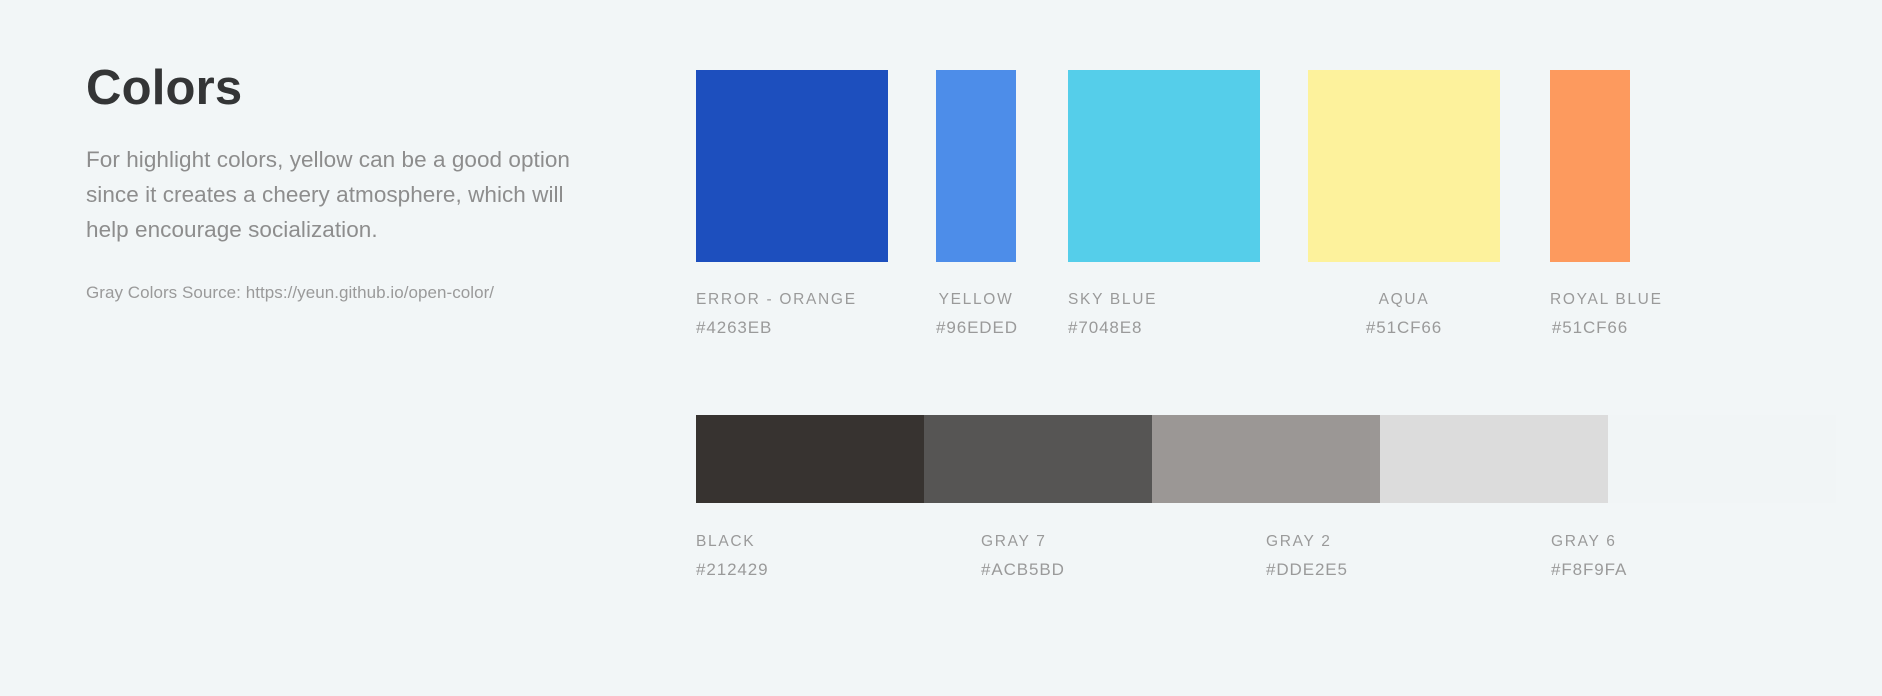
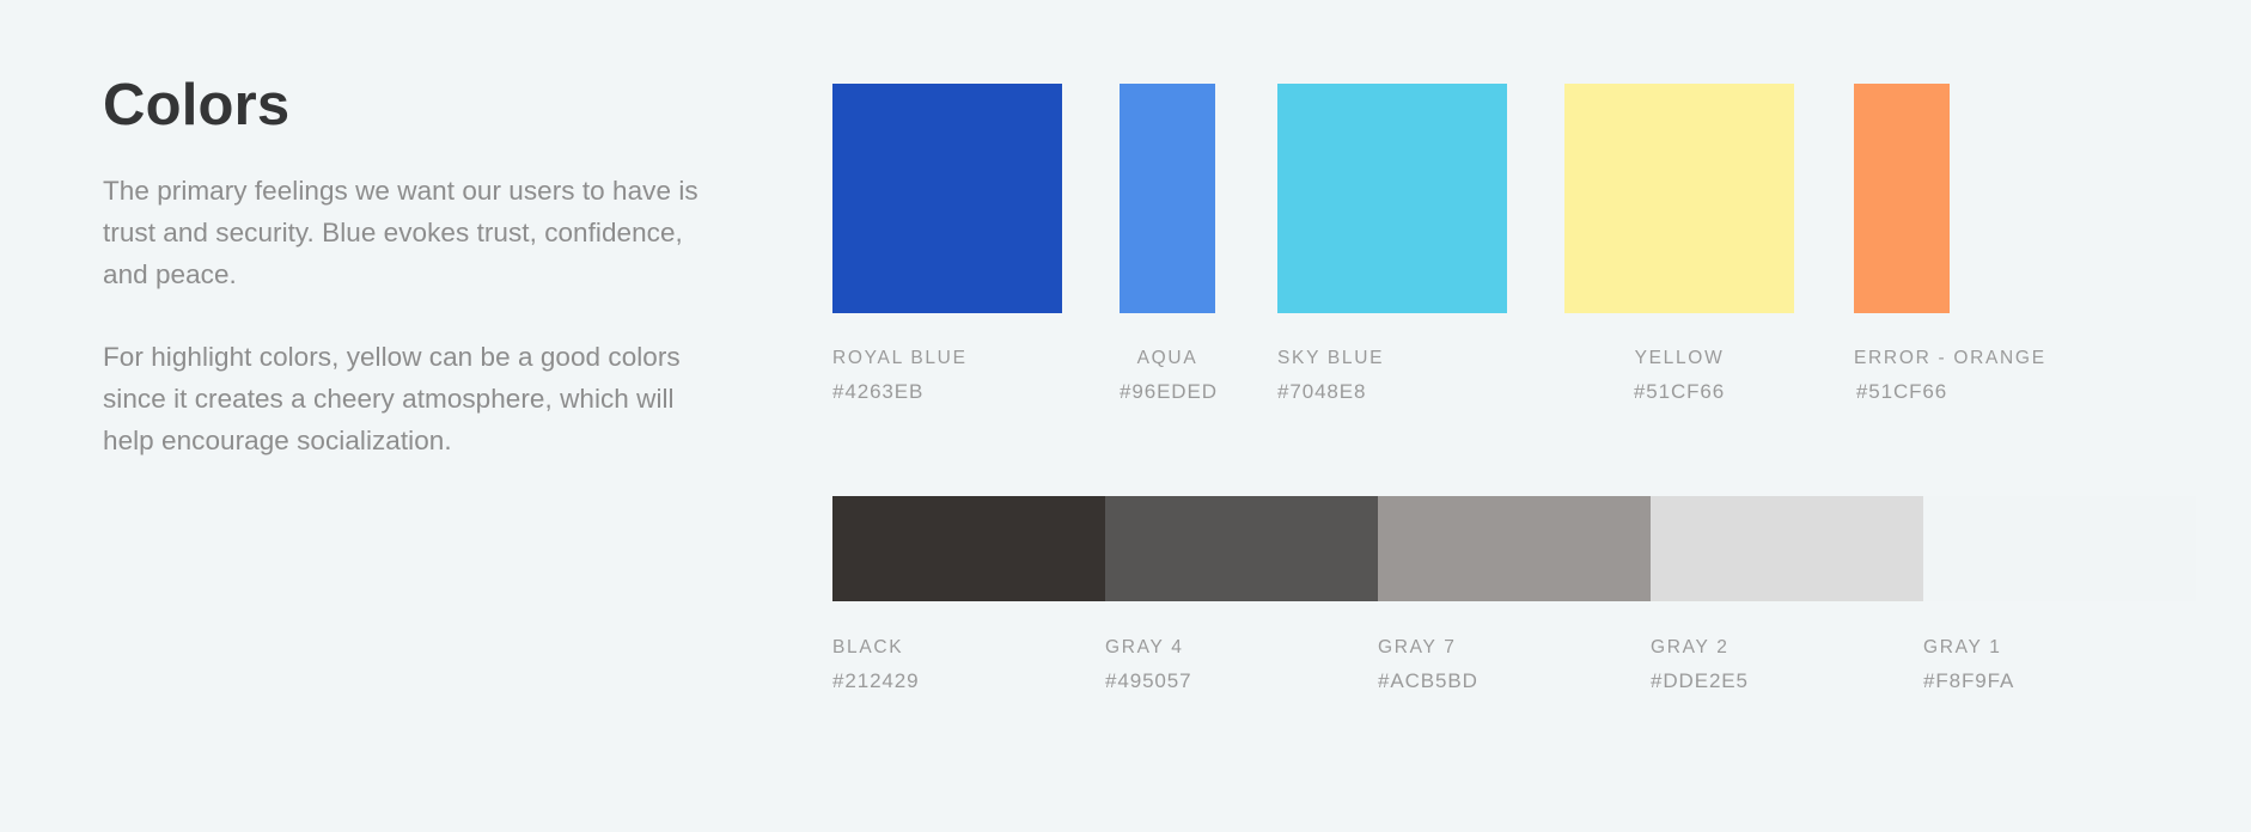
  Colors
+ The primary feelings we want our users to have is trust and security. Blue evokes trust, confidence, and peace.
- For highlight colors, yellow can be a good option since it creates a cheery atmosphere, which will help encourage socialization.
+ For highlight colors, yellow can be a good colors since it creates a cheery atmosphere, which will help encourage socialization.
- Gray Colors Source: https://yeun.github.io/open-color/
- ERROR - ORANGE
+ ROYAL BLUE
  #4263EB
- YELLOW
+ AQUA
  #96EDED
  SKY BLUE
  #7048E8
- AQUA
+ YELLOW
  #51CF66
- ROYAL BLUE
+ ERROR - ORANGE
  #51CF66
  BLACK
  #212429
+ GRAY 4
+ #495057
  GRAY 7
  #ACB5BD
  GRAY 2
  #DDE2E5
- GRAY 6
+ GRAY 1
  #F8F9FA
